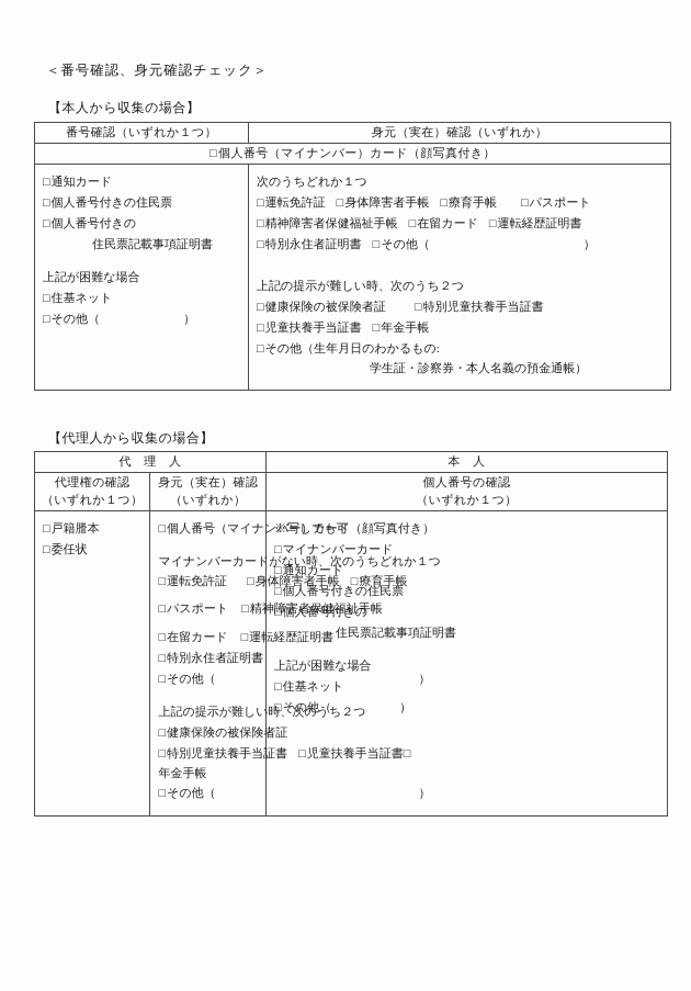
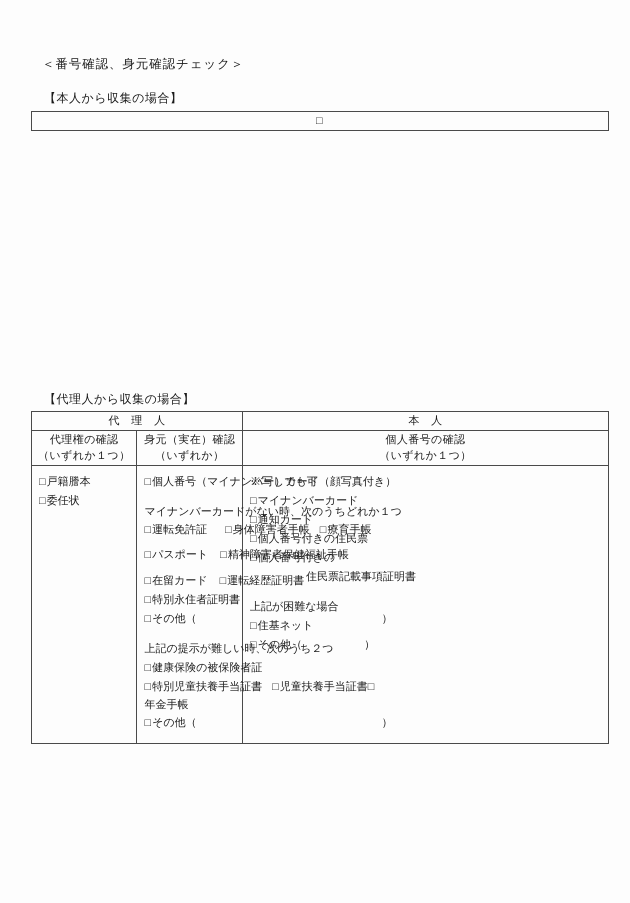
  ＜番号確認、身元確認チェック＞
  【本人から収集の場合】
- 番号確認（いずれか１つ）	身元（実在）確認（いずれか）
- 個人番号（マイナンバー）カード（顔写真付き）
- 通知カード 個人番号付きの住民票 個人番号付きの 住民票記載事項証明書 上記が困難な場合 住基ネット その他（ ）	次のうちどれか１つ 運転免許証 身体障害者手帳 療育手帳 パスポート 精神障害者保健福祉手帳 在留カード 運転経歴証明書 特別永住者証明書 その他（ ） 上記の提示が難しい時、次のうち２つ 健康保険の被保険者証 特別児童扶養手当証書 児童扶養手当証書 年金手帳 その他（生年月日のわかるもの: 学生証・診察券・本人名義の預金通帳）
  【代理人から収集の場合】
  代 理 人	本 人
  代理権の確認 （いずれか１つ）	身元（実在）確認 （いずれか）	個人番号の確認 （いずれか１つ）
  戸籍謄本 委任状	個人番号（マイナンバー）カード（顔写真付き） マイナンバーカードがない時、次のうちどれか１つ 運転免許証 身体障害者手帳 療育手帳 パスポート 精神障害者保健福祉手帳 在留カード 運転経歴証明書 特別永住者証明書 その他（ ） 上記の提示が難しい時、次のうち２つ 健康保険の被保険者証 特別児童扶養手当証書 児童扶養手当証書 年金手帳 その他（ ）	写しでも可 マイナンバーカード 通知カード 個人番号付きの住民票 個人番号付きの 住民票記載事項証明書 上記が困難な場合 住基ネット その他（ ）
